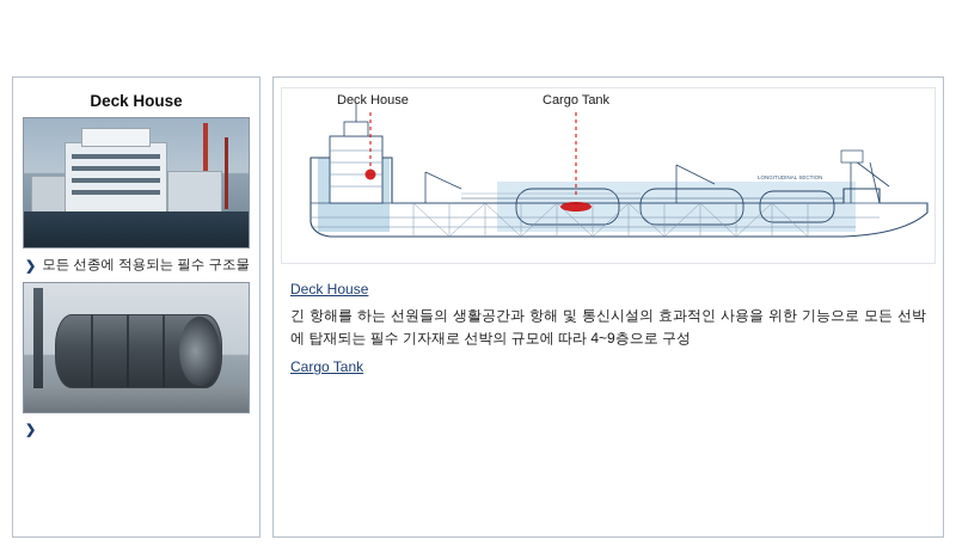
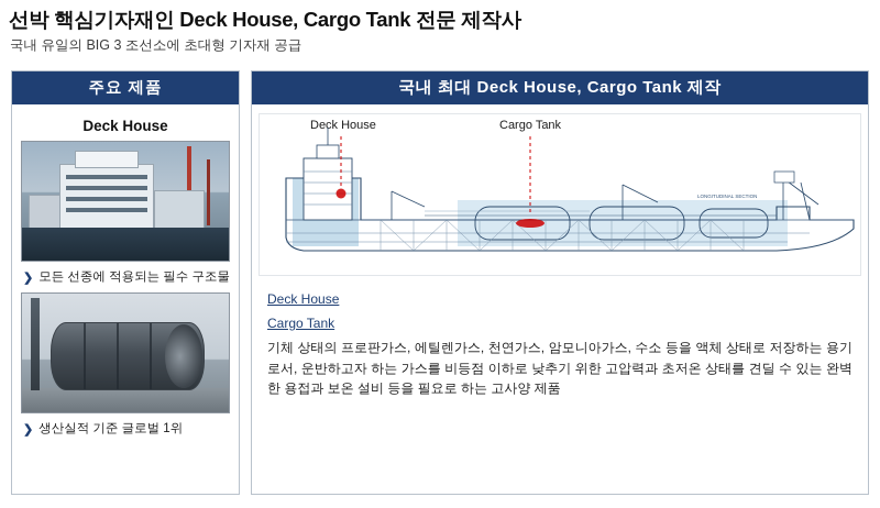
+ 선박 핵심기자재인 Deck House, Cargo Tank 전문 제작사
+ 국내 유일의 BIG 3 조선소에 초대형 기자재 공급
+ 주요 제품
  Deck House
  ❯
  모든 선종에 적용되는 필수 구조물
  ❯
+ 생산실적 기준 글로벌 1위
+ 국내 최대 Deck House, Cargo Tank 제작
  Deck House
  Cargo Tank
  Deck House
- 긴 항해를 하는 선원들의 생활공간과 항해 및 통신시설의 효과적인 사용을 위한 기능으로 모든 선박에 탑재되는 필수 기자재로 선박의 규모에 따라 4~9층으로 구성
  Cargo Tank
+ 기체 상태의 프로판가스, 에틸렌가스, 천연가스, 암모니아가스, 수소 등을 액체 상태로 저장하는 용기로서, 운반하고자 하는 가스를 비등점 이하로 낮추기 위한 고압력과 초저온 상태를 견딜 수 있는 완벽한 용접과 보온 설비 등을 필요로 하는 고사양 제품
